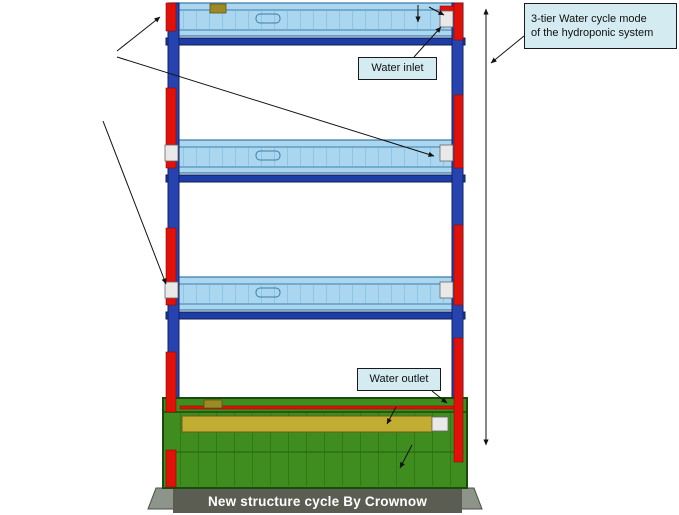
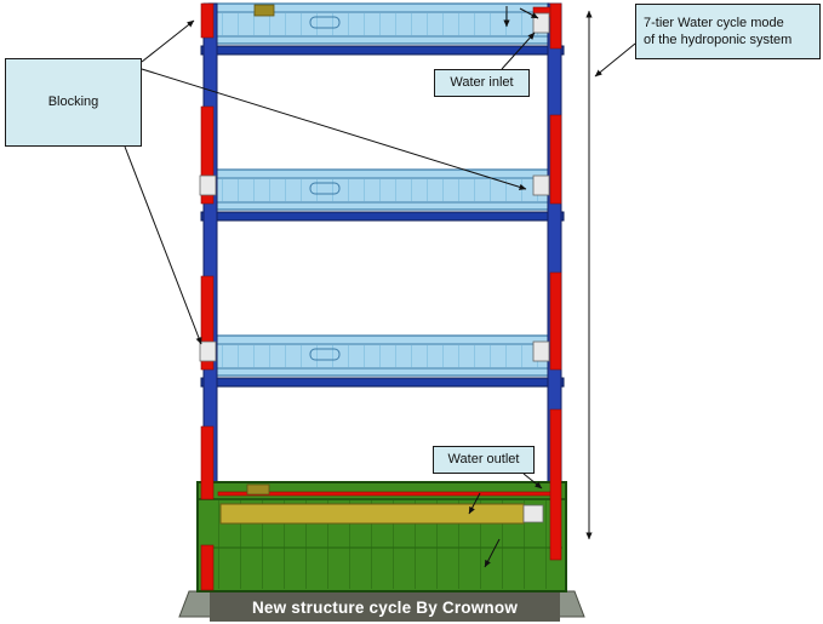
+ Blocking
  Water inlet
- 3-tier Water cycle mode
+ 7-tier Water cycle mode
  of the hydroponic system
  Water outlet
  New structure cycle By Crownow
